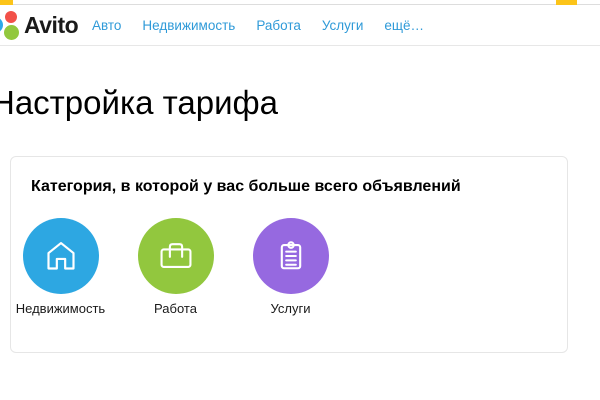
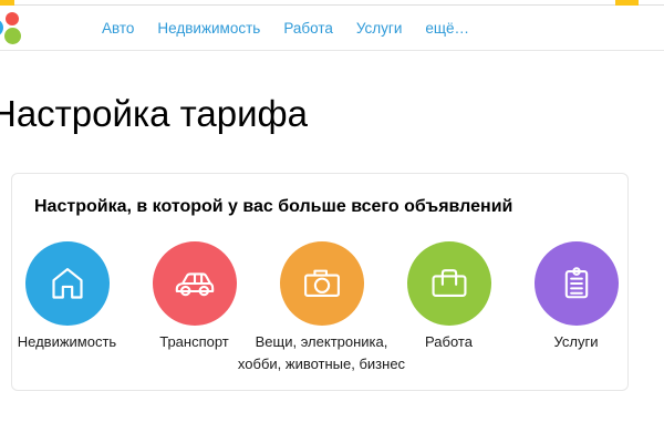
- Avito
  Авто
  Недвижимость
  Работа
  Услуги
  ещё…
  Настройка тарифа
- Категория, в которой у вас больше всего объявлений
+ Настройка, в которой у вас больше всего объявлений
  Недвижимость
+ Транспорт
+ Вещи, электроника, хобби, животные, бизнес
  Работа
  Услуги
